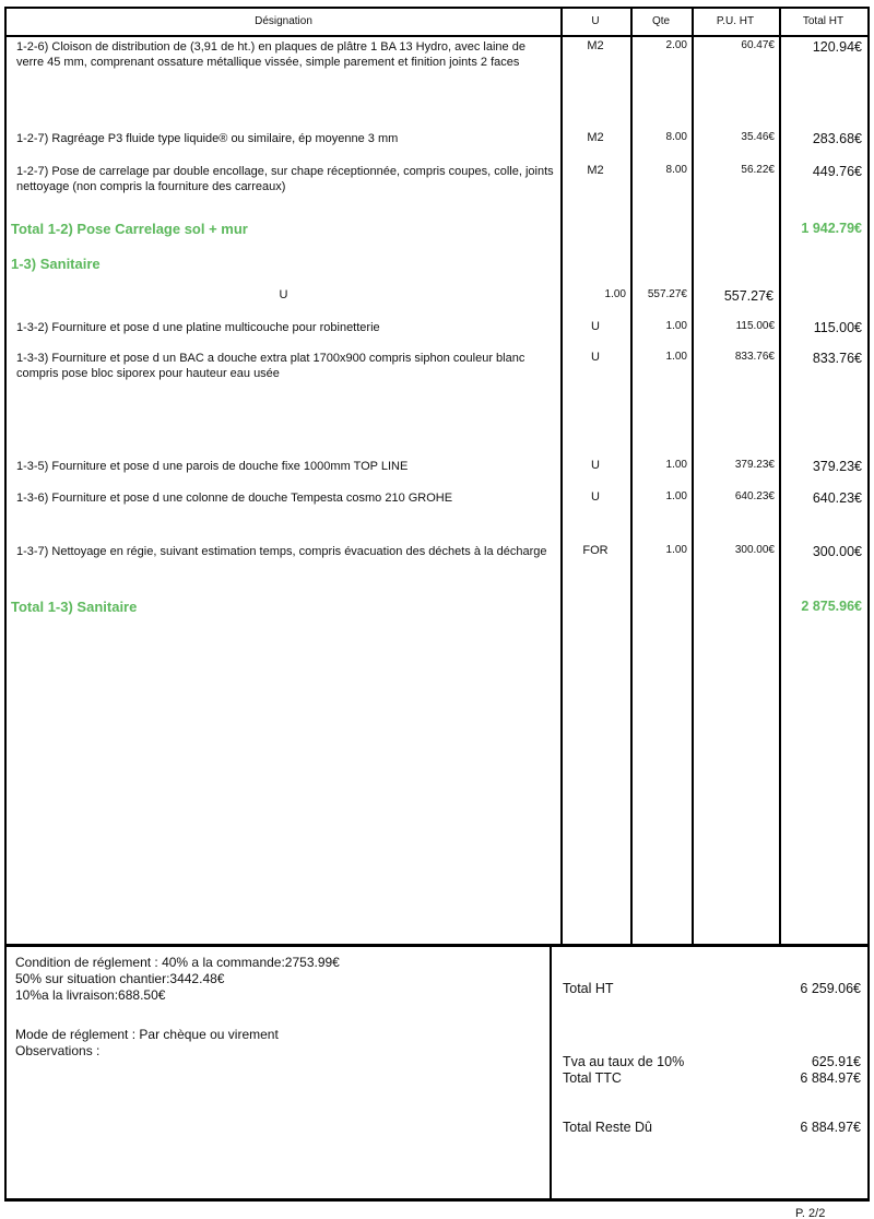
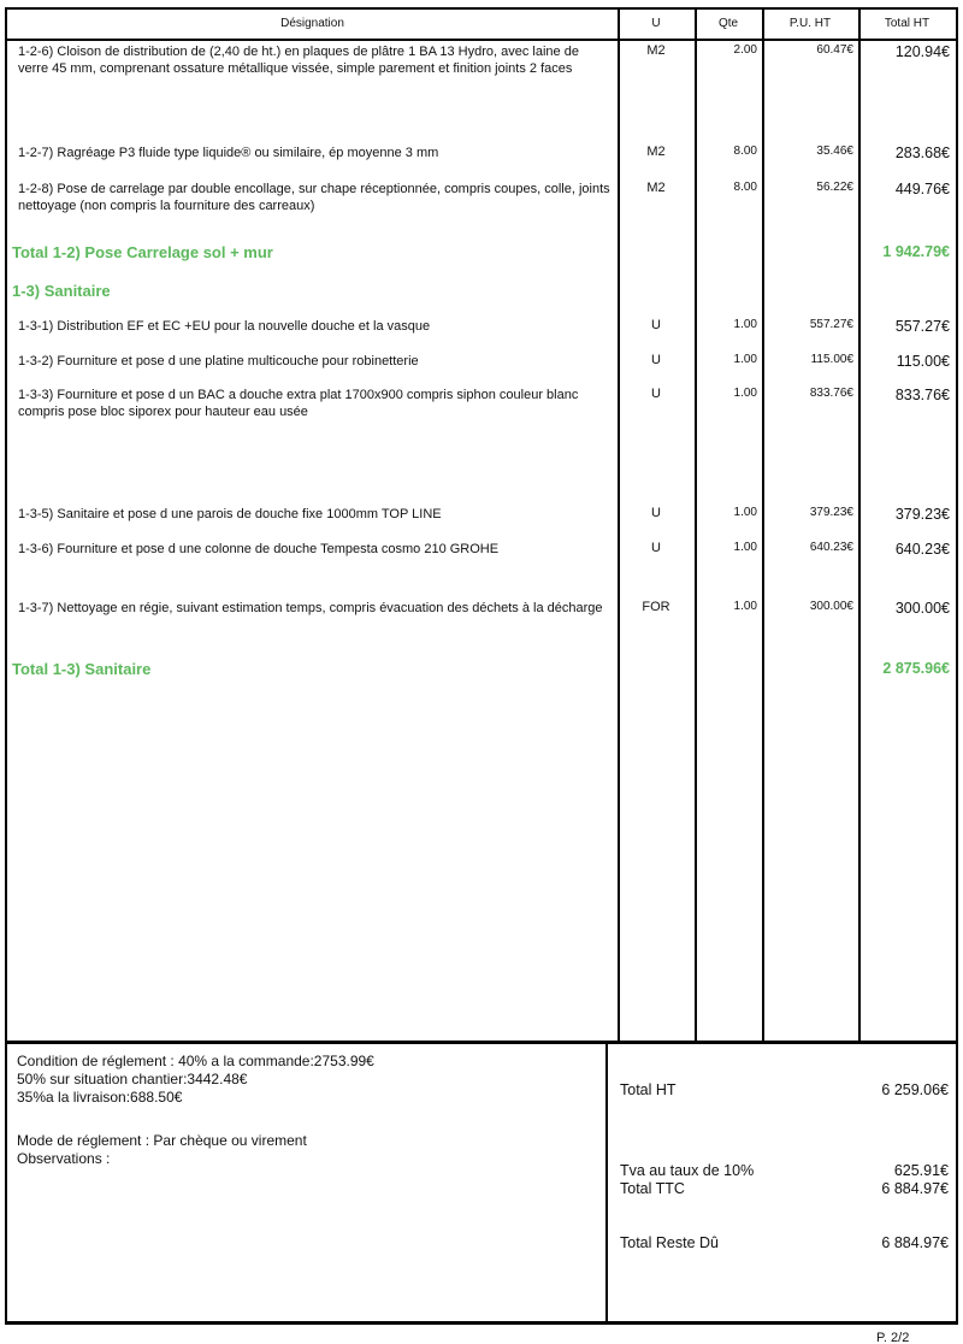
  Désignation
  U
  Qte
  P.U. HT
  Total HT
- 1-2-6) Cloison de distribution de (3,91 de ht.) en plaques de plâtre 1 BA 13 Hydro, avec laine de verre 45 mm, comprenant ossature métallique vissée, simple parement et finition joints 2 faces
+ 1-2-6) Cloison de distribution de (2,40 de ht.) en plaques de plâtre 1 BA 13 Hydro, avec laine de verre 45 mm, comprenant ossature métallique vissée, simple parement et finition joints 2 faces
  M2
  2.00
  60.47€
  120.94€
  1-2-7) Ragréage P3 fluide type liquide® ou similaire, ép moyenne 3 mm
  M2
  8.00
  35.46€
  283.68€
- 1-2-7) Pose de carrelage par double encollage, sur chape réceptionnée, compris coupes, colle, joints nettoyage (non compris la fourniture des carreaux)
+ 1-2-8) Pose de carrelage par double encollage, sur chape réceptionnée, compris coupes, colle, joints nettoyage (non compris la fourniture des carreaux)
  M2
  8.00
  56.22€
  449.76€
  Total 1-2) Pose Carrelage sol + mur
  1 942.79€
  1-3) Sanitaire
+ 1-3-1) Distribution EF et EC +EU pour la nouvelle douche et la vasque
  U
  1.00
  557.27€
  557.27€
  1-3-2) Fourniture et pose d une platine multicouche pour robinetterie
  U
  1.00
  115.00€
  115.00€
  1-3-3) Fourniture et pose d un BAC a douche extra plat 1700x900 compris siphon couleur blanc compris pose bloc siporex pour hauteur eau usée
  U
  1.00
  833.76€
  833.76€
- 1-3-5) Fourniture et pose d une parois de douche fixe 1000mm TOP LINE
+ 1-3-5) Sanitaire et pose d une parois de douche fixe 1000mm TOP LINE
  U
  1.00
  379.23€
  379.23€
  1-3-6) Fourniture et pose d une colonne de douche Tempesta cosmo 210 GROHE
  U
  1.00
  640.23€
  640.23€
  1-3-7) Nettoyage en régie, suivant estimation temps, compris évacuation des déchets à la décharge
  FOR
  1.00
  300.00€
  300.00€
  Total 1-3) Sanitaire
  2 875.96€
  Condition de réglement : 40% a la commande:2753.99€
  50% sur situation chantier:3442.48€
- 10%a la livraison:688.50€
+ 35%a la livraison:688.50€
  Mode de réglement : Par chèque ou virement
  Observations :
  Total HT
  6 259.06€
  Tva au taux de 10%
  625.91€
  Total TTC
  6 884.97€
  Total Reste Dû
  6 884.97€
  P. 2/2
